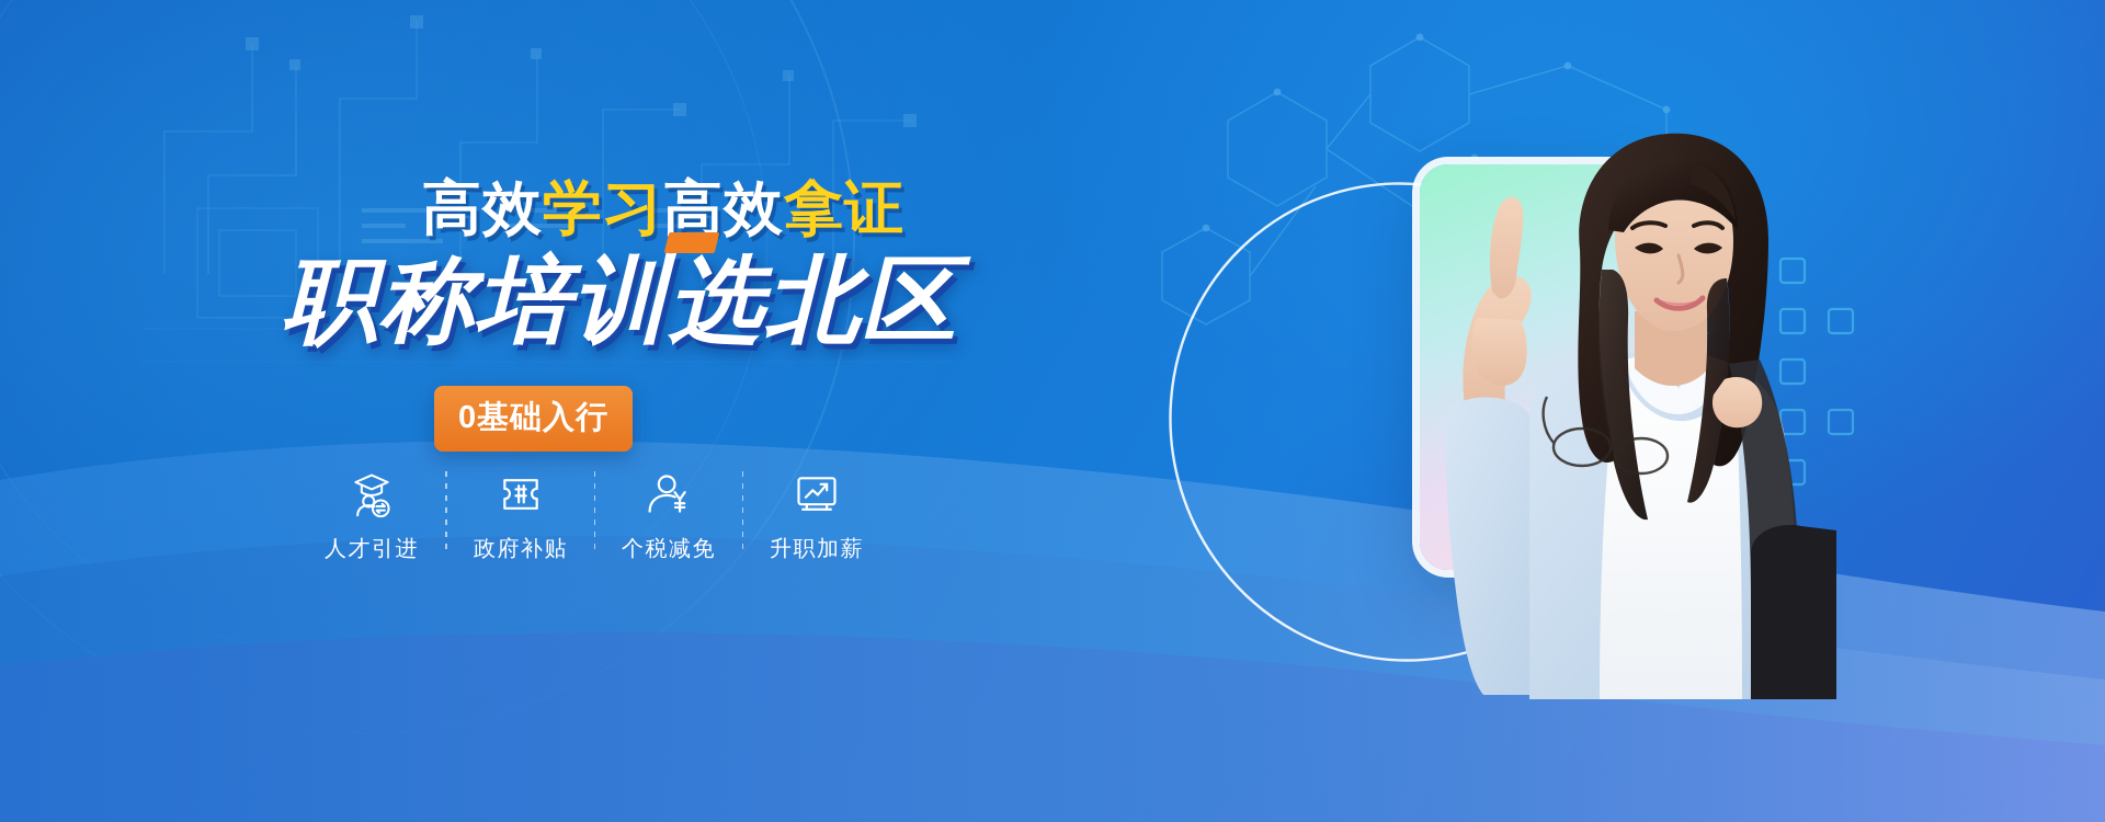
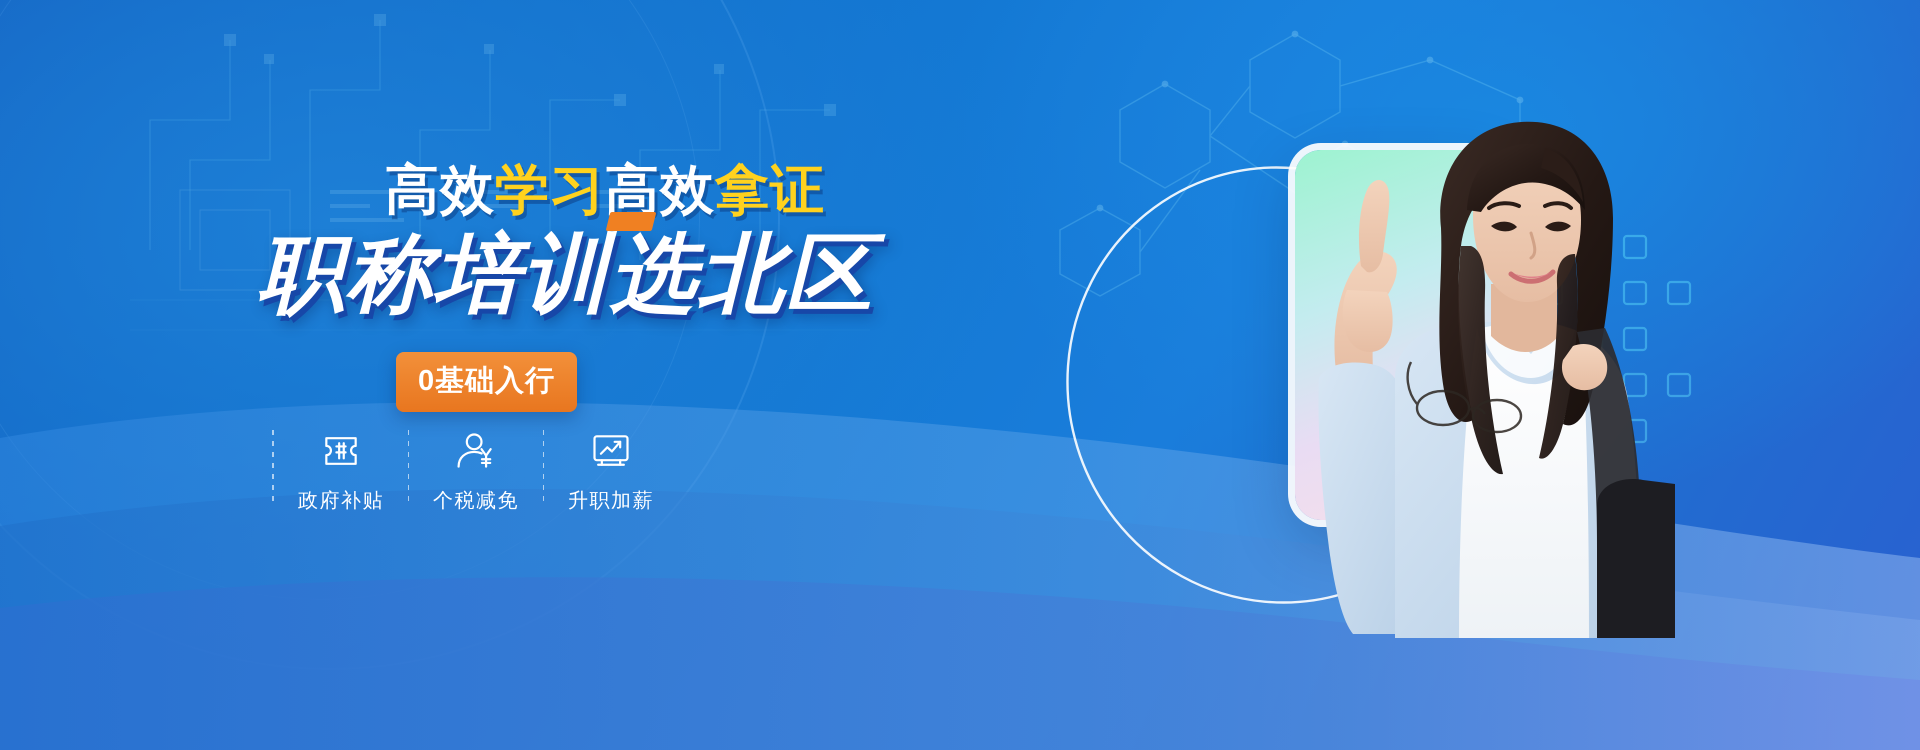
  高效学习高效拿证
  职称培训选北区
  0基础入行
- 人才引进
  政府补贴
  个税减免
  升职加薪
